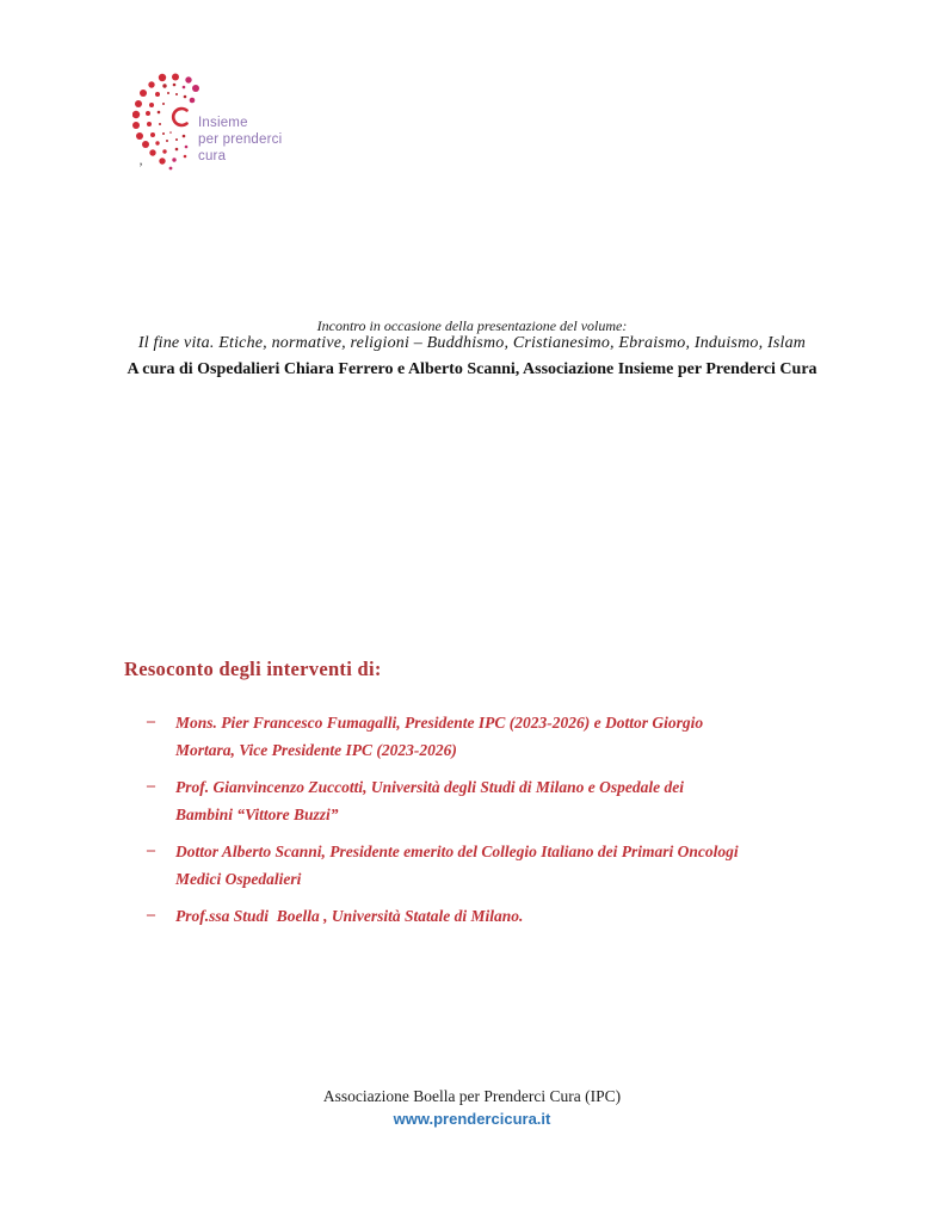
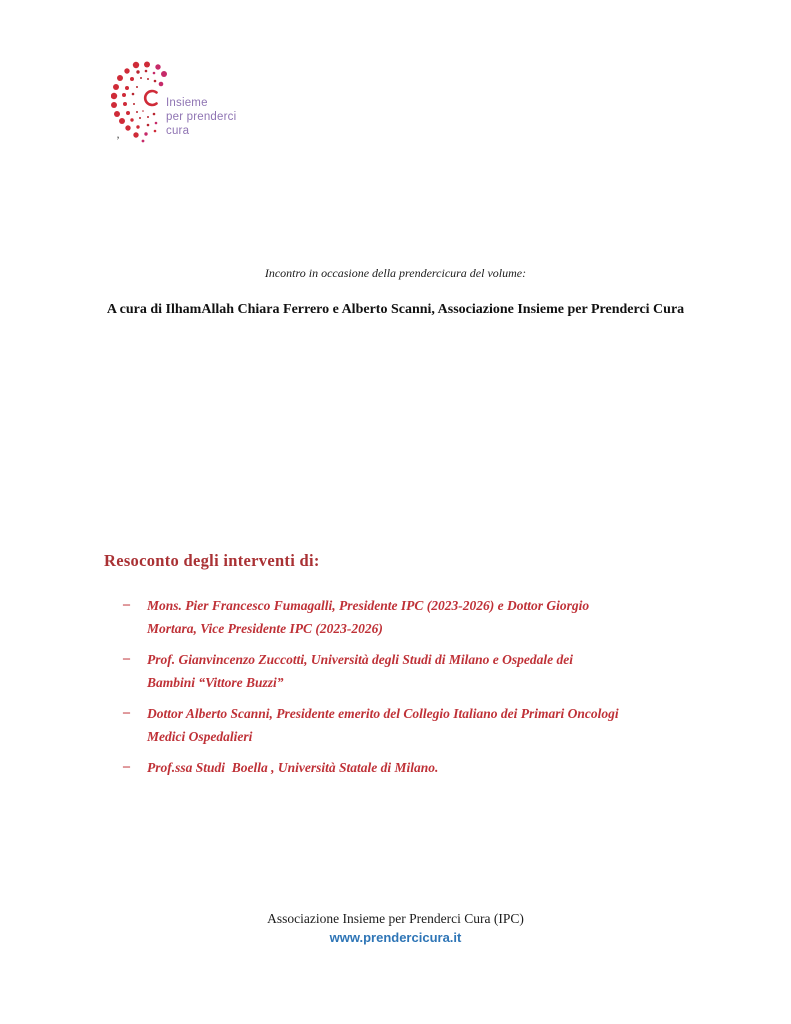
  Insieme
  per prenderci
  cura
  ’
- Incontro in occasione della presentazione del volume:
+ Incontro in occasione della prendercicura del volume:
- Il fine vita. Etiche, normative, religioni – Buddhismo, Cristianesimo, Ebraismo, Induismo, Islam
- A cura di Ospedalieri Chiara Ferrero e Alberto Scanni, Associazione Insieme per Prenderci Cura
+ A cura di IlhamAllah Chiara Ferrero e Alberto Scanni, Associazione Insieme per Prenderci Cura
  Resoconto degli interventi di:
  –
  Mons. Pier Francesco Fumagalli, Presidente IPC (2023-2026) e Dottor Giorgio
  Mortara, Vice Presidente IPC (2023-2026)
  –
  Prof. Gianvincenzo Zuccotti, Università degli Studi di Milano e Ospedale dei
  Bambini “Vittore Buzzi”
  –
  Dottor Alberto Scanni, Presidente emerito del Collegio Italiano dei Primari Oncologi
  Medici Ospedalieri
  –
  Prof.ssa Studi Boella , Università Statale di Milano.
- Associazione Boella per Prenderci Cura (IPC)
+ Associazione Insieme per Prenderci Cura (IPC)
  www.prendercicura.it
